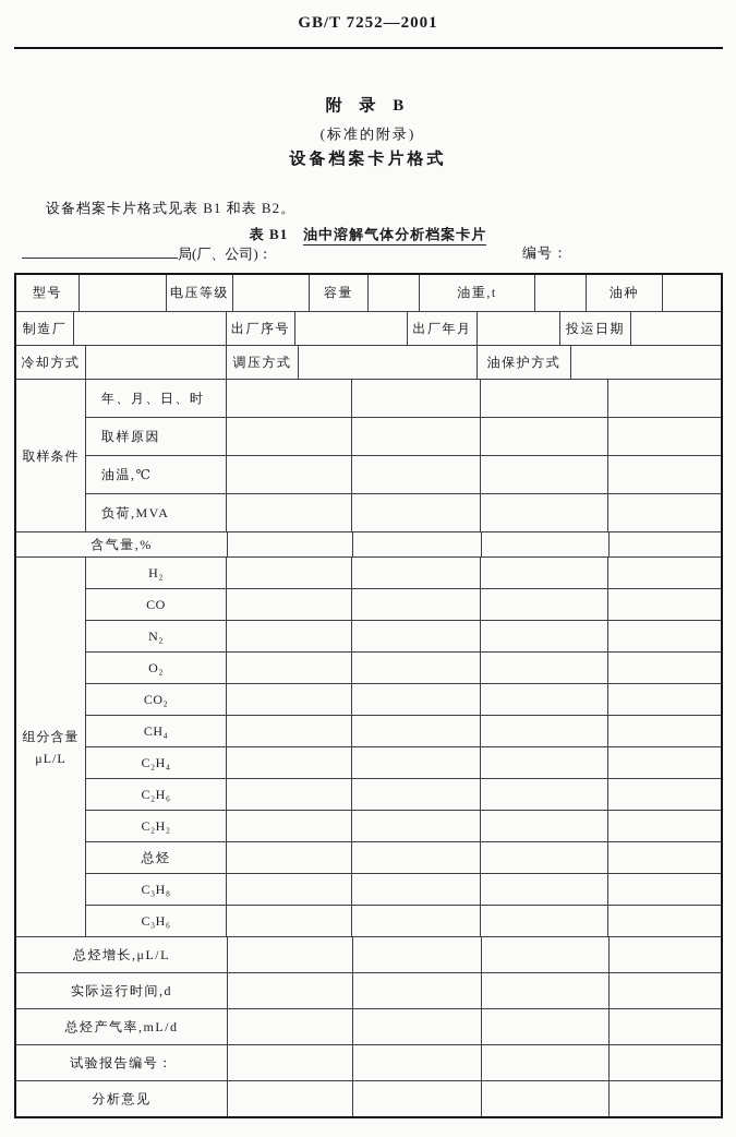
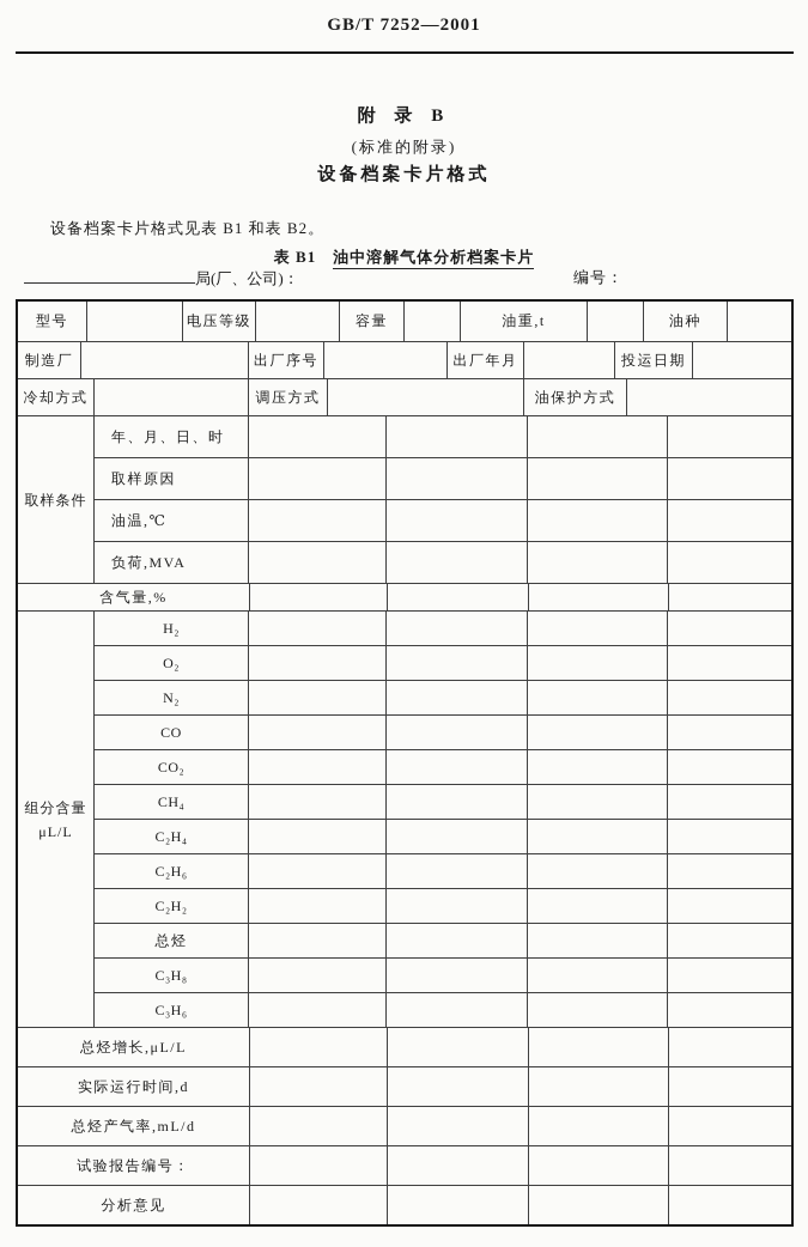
  GB/T 7252—2001
  附 录 B
  (标准的附录)
  设备档案卡片格式
  设备档案卡片格式见表 B1 和表 B2。
  表 B1 油中溶解气体分析档案卡片
  局(厂、公司)：
  编号：
  型号
  电压等级
  容量
  油重,t
  油种
  制造厂
  出厂序号
  出厂年月
  投运日期
  冷却方式
  调压方式
  油保护方式
  取样条件
  年、月、日、时
  取样原因
  油温,℃
  负荷,MVA
  含气量,%
  组分含量
  μL/L
  H₂
- CO
+ O₂
  N₂
- O₂
+ CO
  CO₂
  CH₄
  C₂H₄
  C₂H₆
  C₂H₂
  总烃
  C₃H₈
  C₃H₆
  总烃增长,μL/L
  实际运行时间,d
  总烃产气率,mL/d
  试验报告编号：
  分析意见
